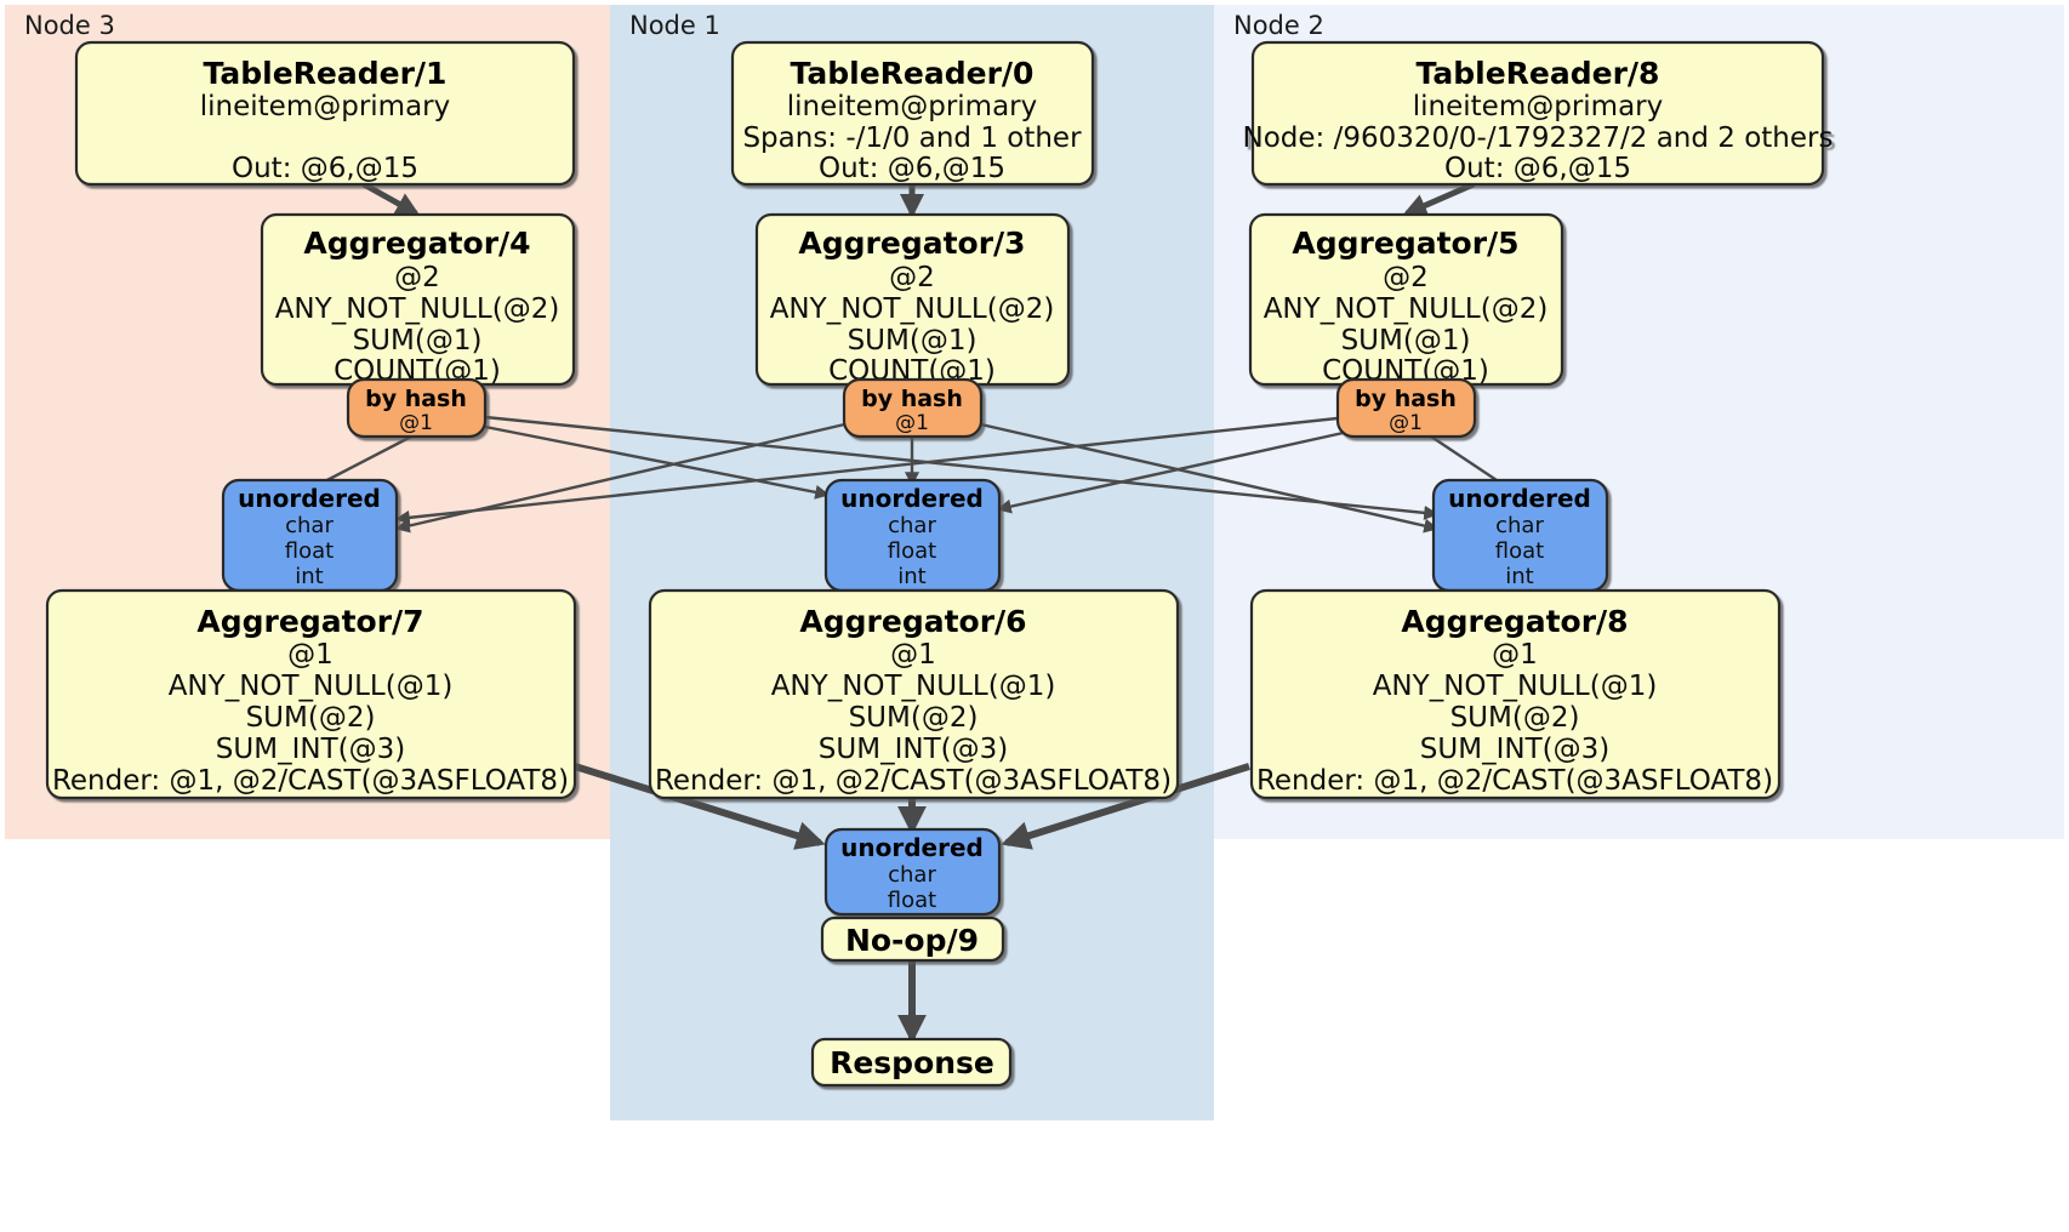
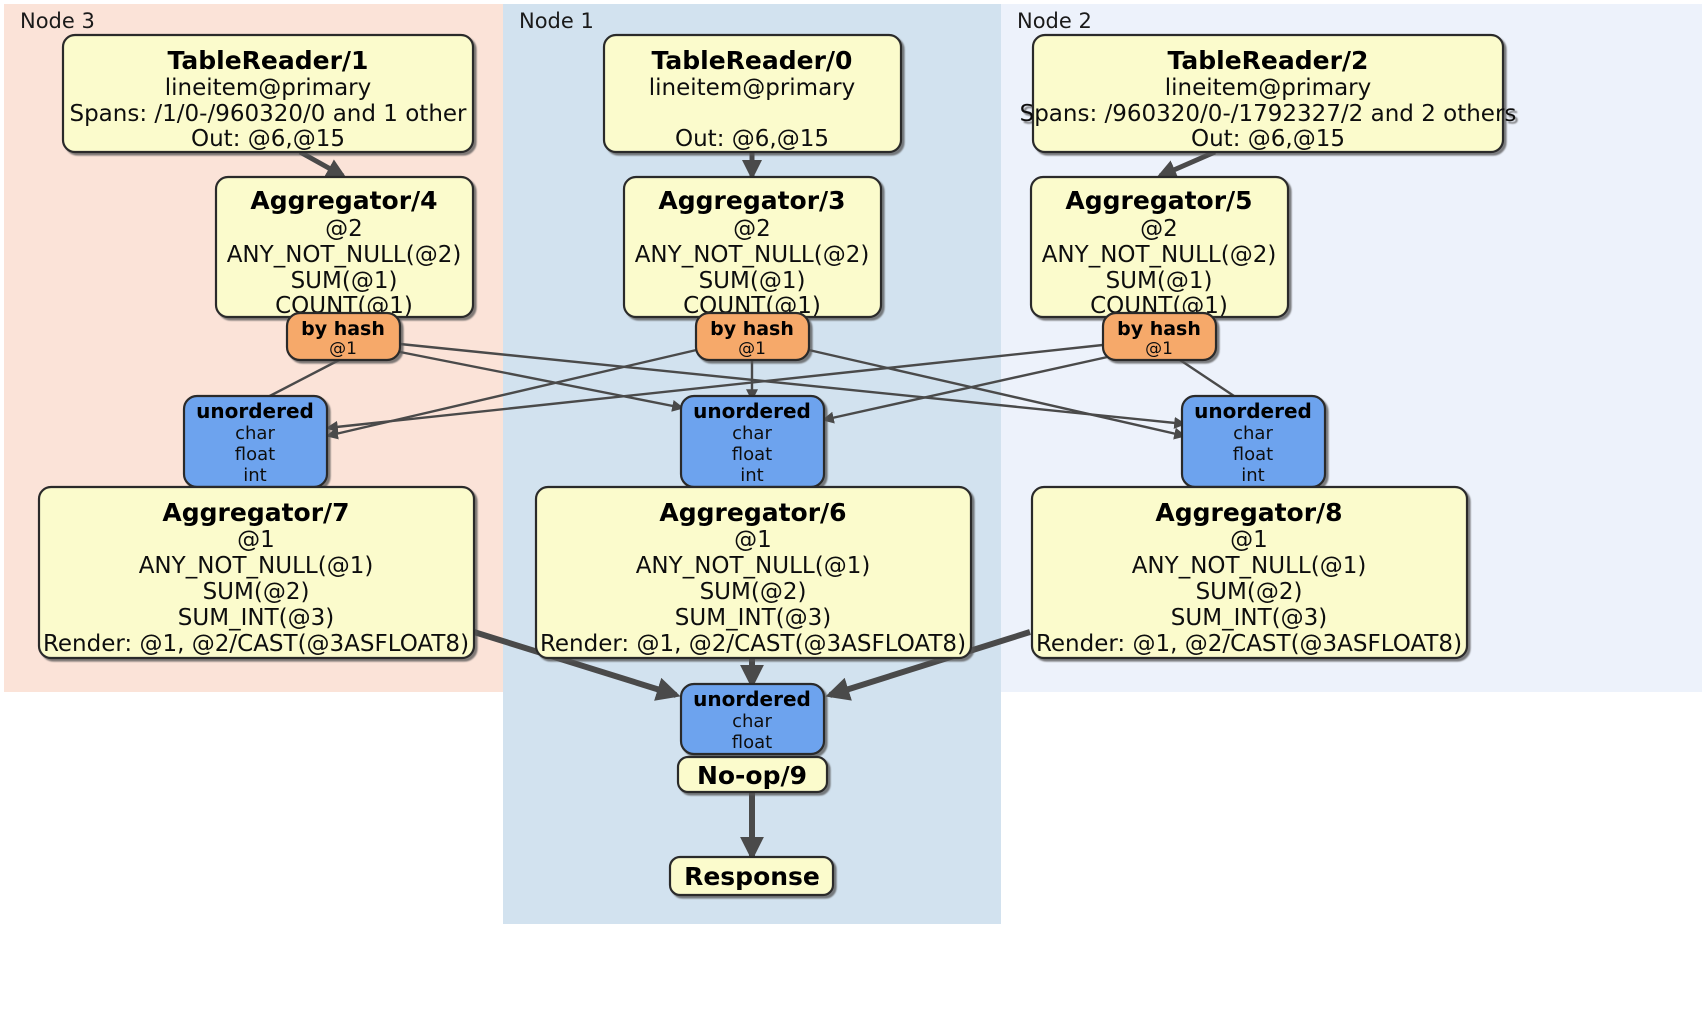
  Node 3
  Node 1
  Node 2
  TableReader/1
  lineitem@primary
+ Spans: /1/0-/960320/0 and 1 other
  Out: @6,@15
  TableReader/0
  lineitem@primary
- Spans: -/1/0 and 1 other
  Out: @6,@15
- TableReader/8
+ TableReader/2
  lineitem@primary
- Node: /960320/0-/1792327/2 and 2 others
+ Spans: /960320/0-/1792327/2 and 2 others
  Out: @6,@15
  Aggregator/4
  @2
  ANY_NOT_NULL(@2)
  SUM(@1)
  COUNT(@1)
  Aggregator/3
  @2
  ANY_NOT_NULL(@2)
  SUM(@1)
  COUNT(@1)
  Aggregator/5
  @2
  ANY_NOT_NULL(@2)
  SUM(@1)
  COUNT(@1)
  by hash
  @1
  by hash
  @1
  by hash
  @1
  unordered
  char
  float
  int
  unordered
  char
  float
  int
  unordered
  char
  float
  int
  Aggregator/7
  @1
  ANY_NOT_NULL(@1)
  SUM(@2)
  SUM_INT(@3)
  Render: @1, @2/CAST(@3ASFLOAT8)
  Aggregator/6
  @1
  ANY_NOT_NULL(@1)
  SUM(@2)
  SUM_INT(@3)
  Render: @1, @2/CAST(@3ASFLOAT8)
  Aggregator/8
  @1
  ANY_NOT_NULL(@1)
  SUM(@2)
  SUM_INT(@3)
  Render: @1, @2/CAST(@3ASFLOAT8)
  unordered
  char
  float
  No-op/9
  Response
